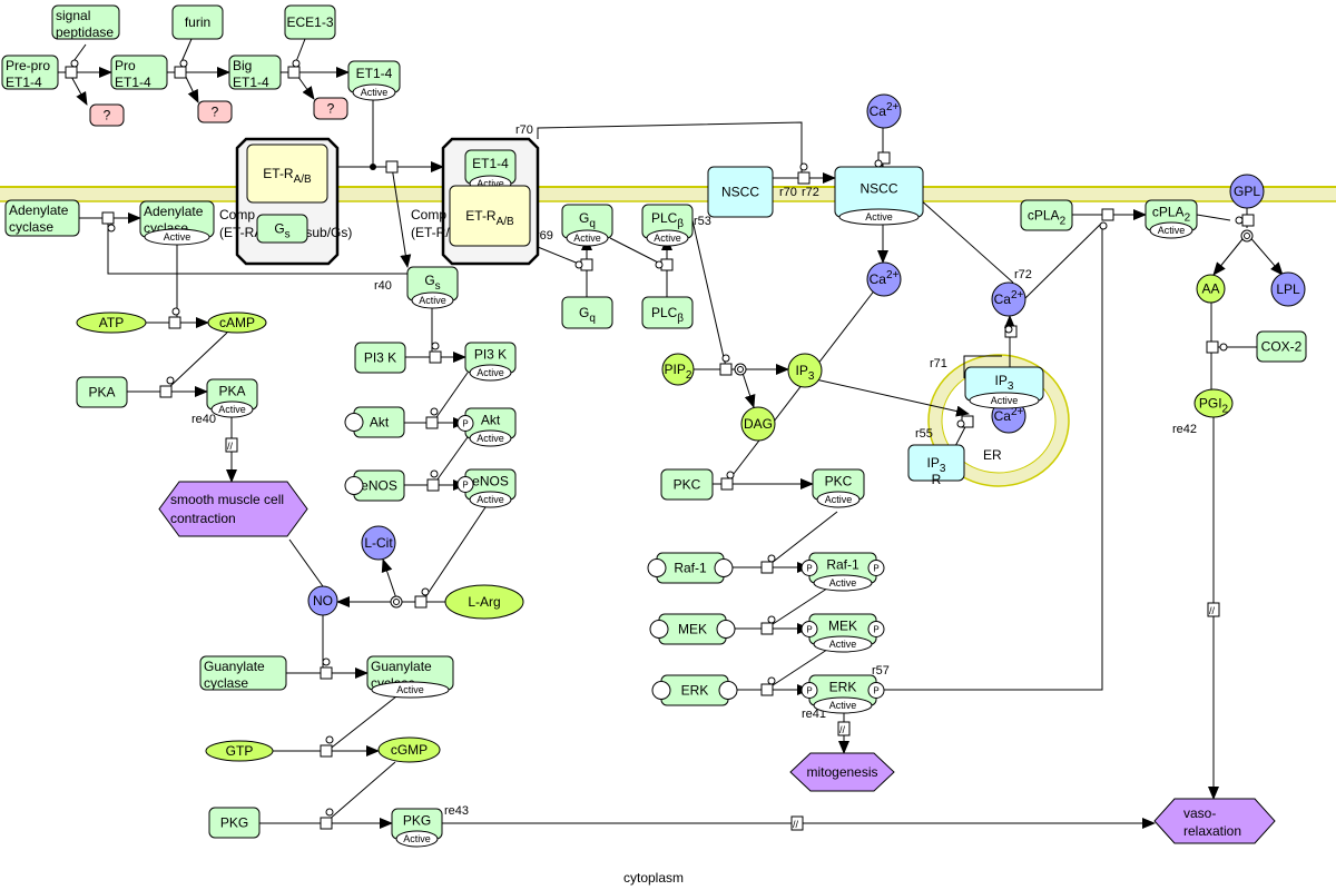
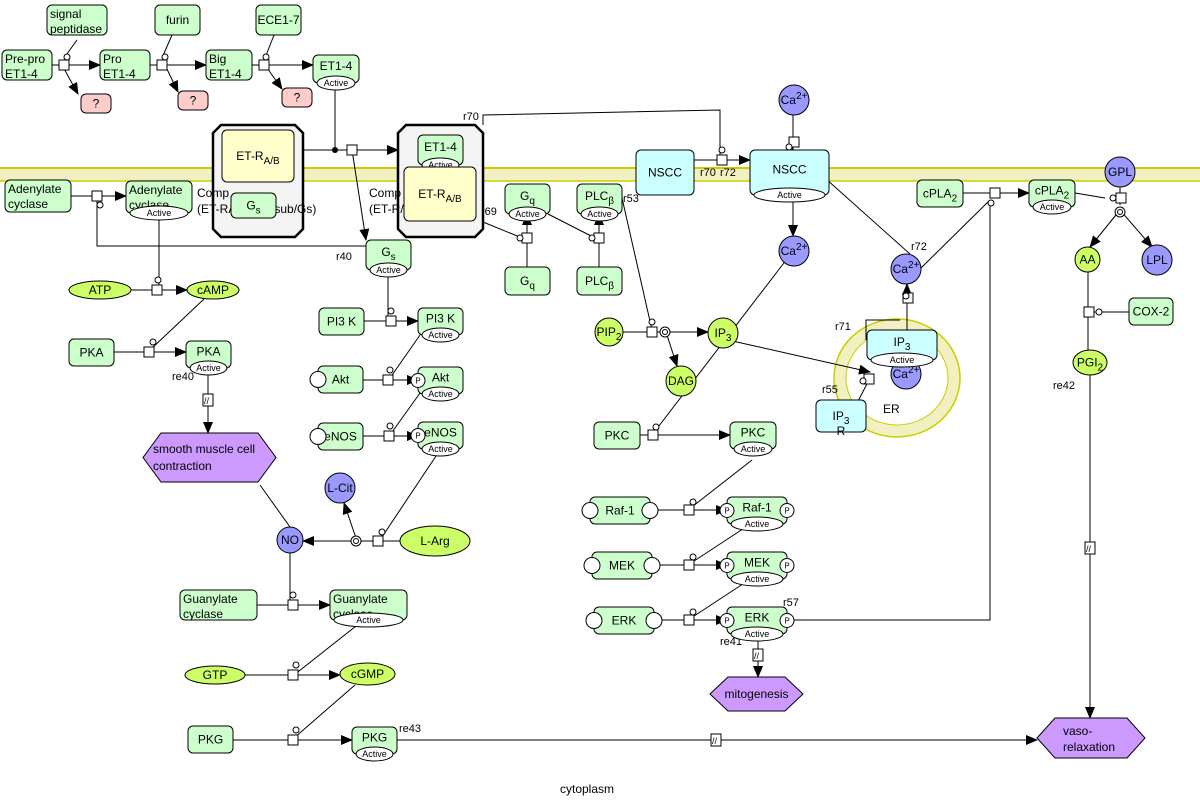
  //
  //
  //
  //
  r70
  r70
  r72
  r72
  r53
  r40
  r71
  r55
  r57
  re40
  re41
  re42
  re43
  signal
  peptidase
  furin
- ECE1-3
+ ECE1-7
  Pre-pro
  ET1-4
  Pro
  ET1-4
  Big
  ET1-4
  ET1-4
  Active
  ?
  ?
  ?
  Adenylate
  cyclase
  Adenylate
  cyclase
  Active
  Gs
  Active
  Gq
  Active
  Gq
  PLCβ
  Active
  PLCβ
  NSCC
  NSCC
  Active
  Ca2+
  Ca2+
  Ca2+
  Ca2+
  cPLA2
  cPLA2
  Active
  GPL
  AA
  LPL
  COX-2
  PGI2
  ATP
  cAMP
  PKA
  PKA
  Active
  smooth muscle cell
  contraction
  PI3 K
  PI3 K
  Active
  Akt
  Akt
  Active
  P
  eNOS
  eNOS
  Active
  P
  L-Cit
  L-Arg
  NO
  Guanylate
  cyclase
  Guanylate
  Active
  GTP
  cGMP
  PKG
  PKG
  Active
  PIP2
  IP3
  DAG
  IP3
  R
  IP3
  Active
  PKC
  PKC
  Active
  Raf-1
  Raf-1
  Active
  P
  P
  MEK
  MEK
  Active
  P
  P
  ERK
  ERK
  Active
  P
  P
  mitogenesis
  vaso-
  relaxation
  Comp
  Comp
  ET-RA/B
  Gs
  ET1-4
  Active
  ET-RA/B
  cytoplasm
  ER
